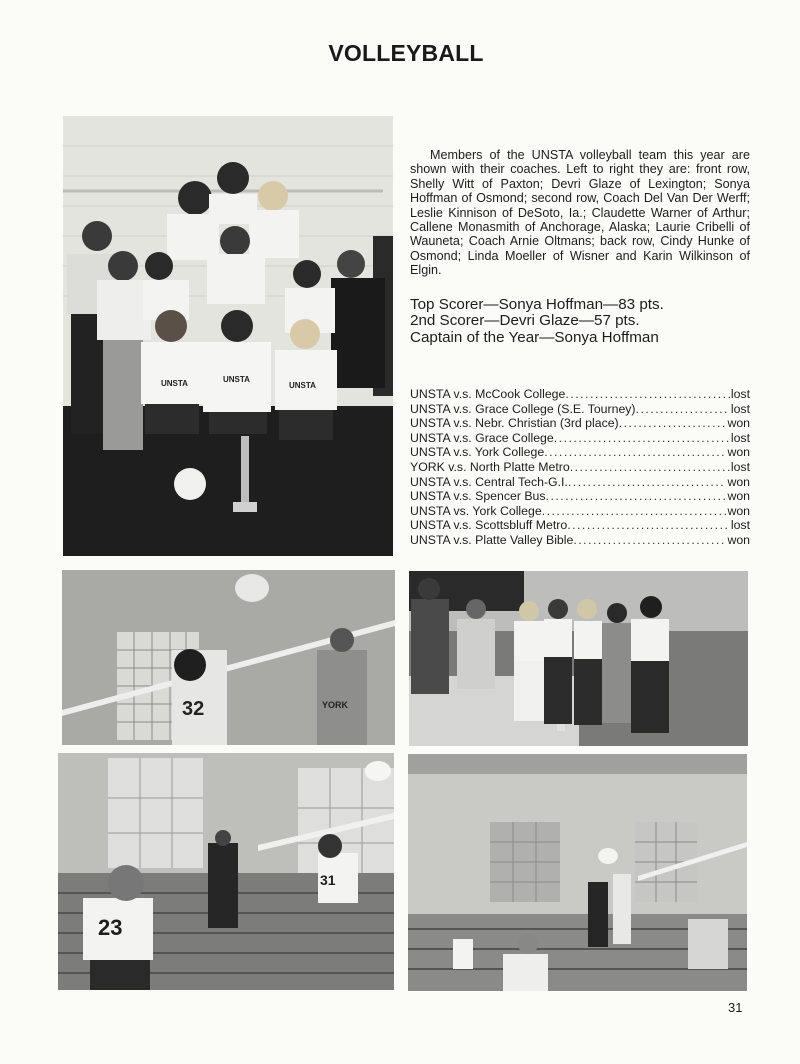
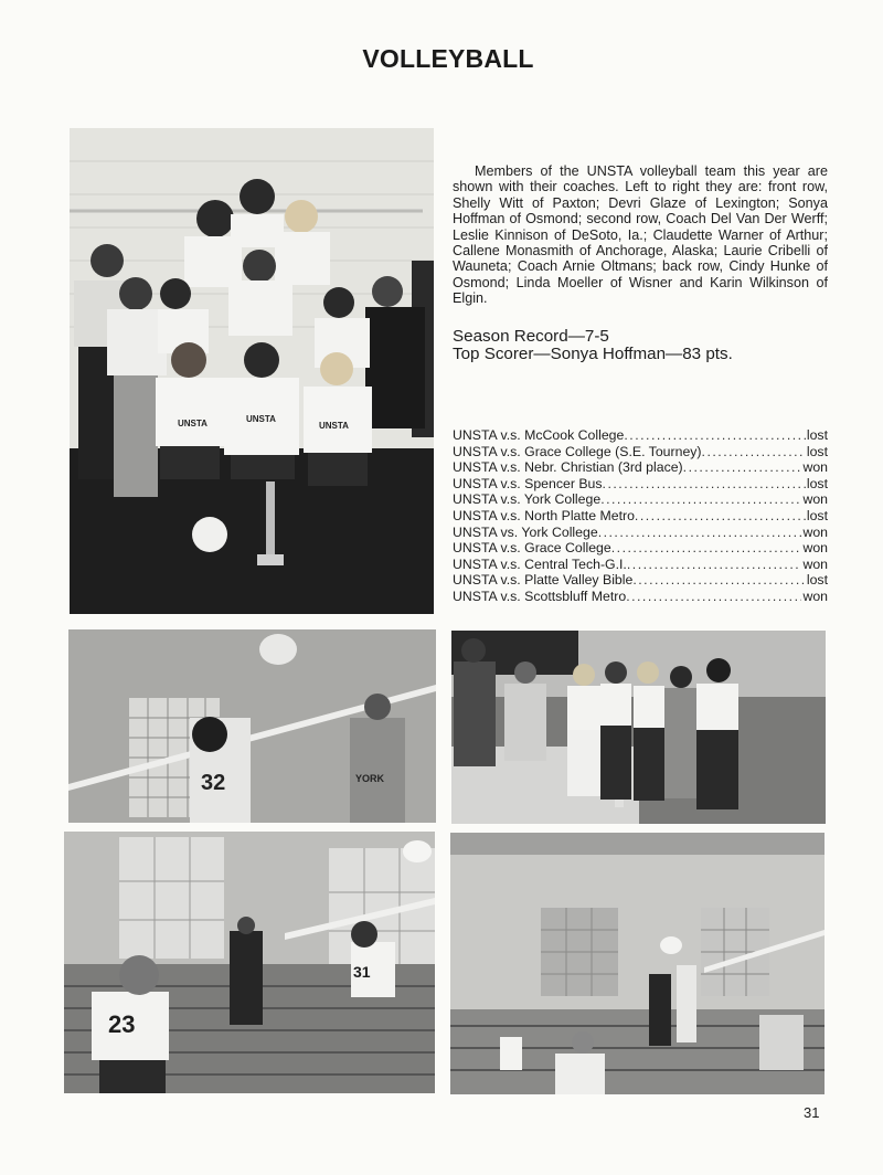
  VOLLEYBALL
  UNSTA
  UNSTA
  UNSTA
  Members of the UNSTA volleyball team this year are shown with their coaches. Left to right they are: front row, Shelly Witt of Paxton; Devri Glaze of Lexington; Sonya Hoffman of Osmond; second row, Coach Del Van Der Werff; Leslie Kinnison of DeSoto, Ia.; Claudette Warner of Arthur; Callene Monasmith of Anchorage, Alaska; Laurie Cribelli of Wauneta; Coach Arnie Oltmans; back row, Cindy Hunke of Osmond; Linda Moeller of Wisner and Karin Wilkinson of Elgin.
+ Season Record—7-5
  Top Scorer—Sonya Hoffman—83 pts.
- 2nd Scorer—Devri Glaze—57 pts.
- Captain of the Year—Sonya Hoffman
  UNSTA v.s. McCook College
  lost
  UNSTA v.s. Grace College (S.E. Tourney)
  lost
  UNSTA v.s. Nebr. Christian (3rd place)
  won
- UNSTA v.s. Grace College
+ UNSTA v.s. Spencer Bus
  lost
  UNSTA v.s. York College
  won
- YORK v.s. North Platte Metro
+ UNSTA v.s. North Platte Metro
  lost
- UNSTA v.s. Central Tech-G.I.
+ UNSTA vs. York College
  won
- UNSTA v.s. Spencer Bus
+ UNSTA v.s. Grace College
  won
- UNSTA vs. York College
+ UNSTA v.s. Central Tech-G.I.
  won
- UNSTA v.s. Scottsbluff Metro
+ UNSTA v.s. Platte Valley Bible
  lost
- UNSTA v.s. Platte Valley Bible
+ UNSTA v.s. Scottsbluff Metro
  won
  32
  YORK
  23
  31
  31
